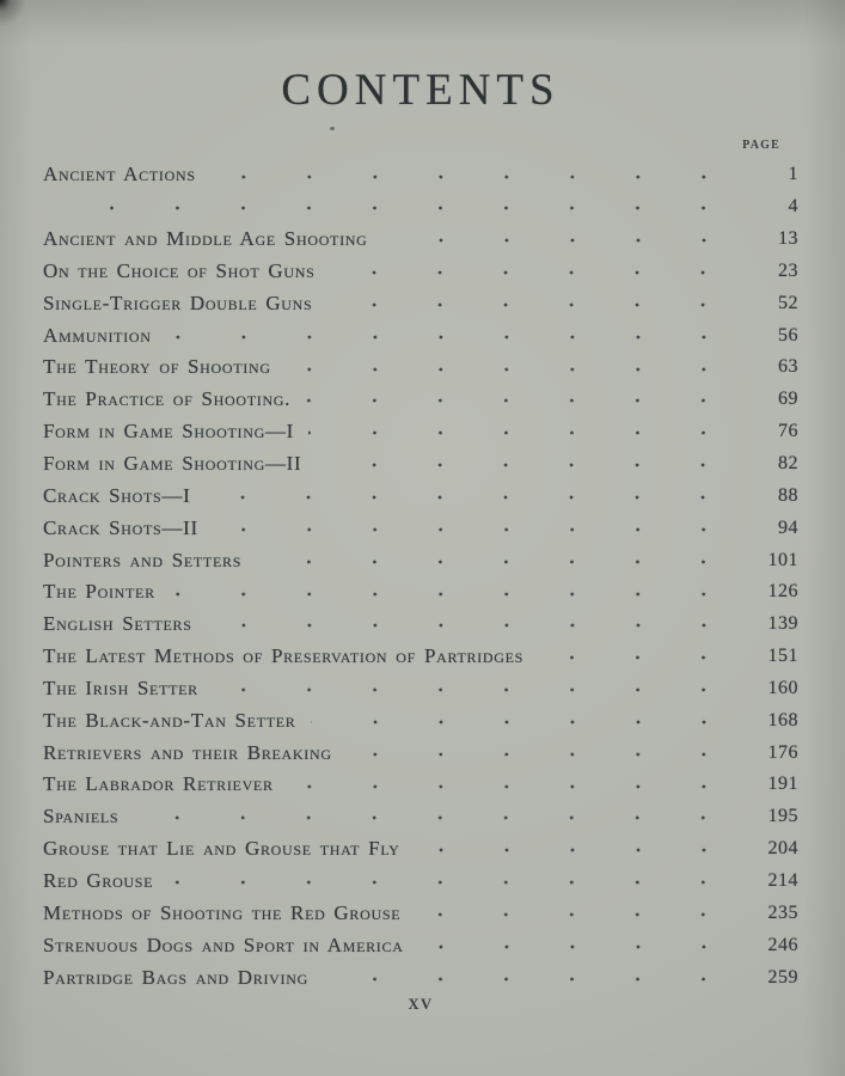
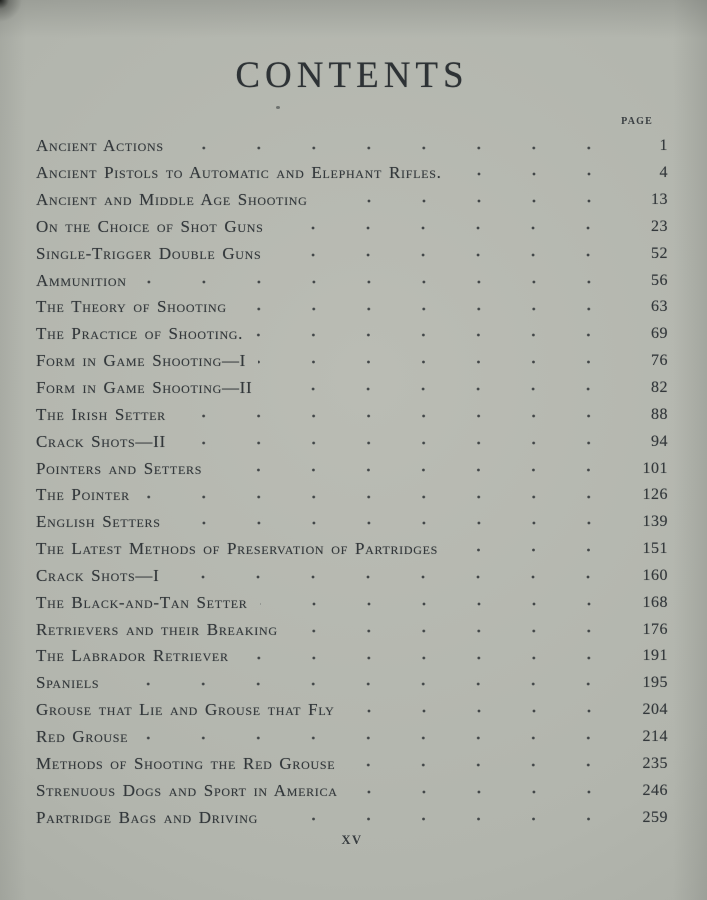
  CONTENTS
  PAGE
  Ancient Actions
  1
+ Ancient Pistols to Automatic and Elephant Rifles.
  4
  Ancient and Middle Age Shooting
  13
  On the Choice of Shot Guns
  23
  Single-Trigger Double Guns
  52
  Ammunition
  56
  The Theory of Shooting
  63
  The Practice of Shooting.
  69
  Form in Game Shooting—I
  76
  Form in Game Shooting—II
  82
- Crack Shots—I
+ The Irish Setter
  88
  Crack Shots—II
  94
  Pointers and Setters
  101
  The Pointer
  126
  English Setters
  139
  The Latest Methods of Preservation of Partridges
  151
- The Irish Setter
+ Crack Shots—I
  160
  The Black-and-Tan Setter
  168
  Retrievers and their Breaking
  176
  The Labrador Retriever
  191
  Spaniels
  195
  Grouse that Lie and Grouse that Fly
  204
  Red Grouse
  214
  Methods of Shooting the Red Grouse
  235
  Strenuous Dogs and Sport in America
  246
  Partridge Bags and Driving
  259
  XV
